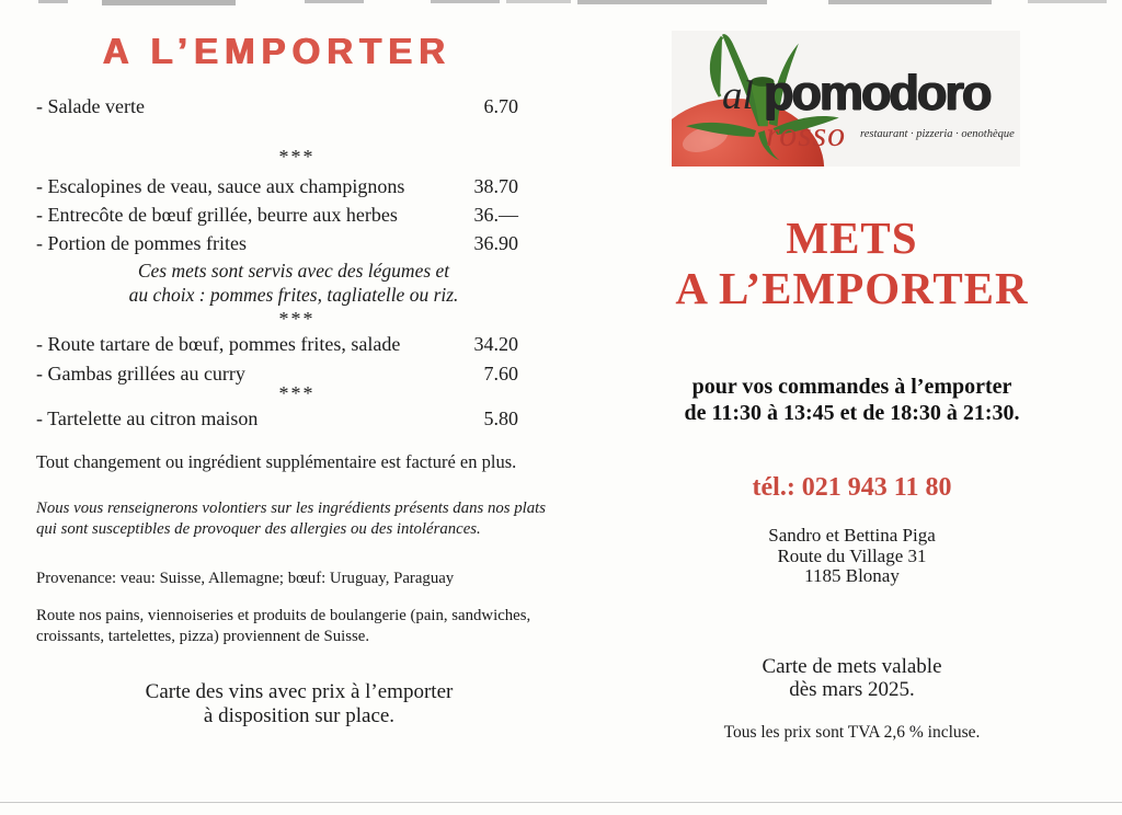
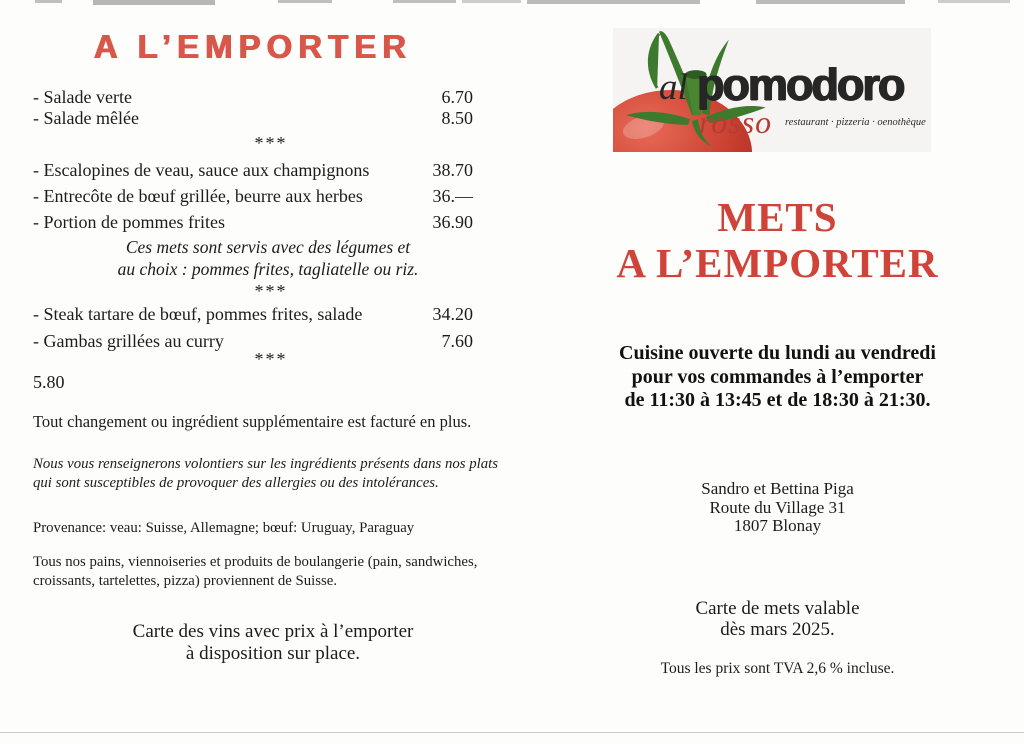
  A L’EMPORTER
  - Salade verte
  6.70
+ - Salade mêlée
+ 8.50
  ***
  - Escalopines de veau, sauce aux champignons
  38.70
  - Entrecôte de bœuf grillée, beurre aux herbes
  36.—
  - Portion de pommes frites
  36.90
  Ces mets sont servis avec des légumes et
  au choix : pommes frites, tagliatelle ou riz.
  ***
- - Route tartare de bœuf, pommes frites, salade
+ - Steak tartare de bœuf, pommes frites, salade
  34.20
  - Gambas grillées au curry
  7.60
  ***
- - Tartelette au citron maison
  5.80
  Tout changement ou ingrédient supplémentaire est facturé en plus.
  Nous vous renseignerons volontiers sur les ingrédients présents dans nos plats
  qui sont susceptibles de provoquer des allergies ou des intolérances.
  Provenance: veau: Suisse, Allemagne; bœuf: Uruguay, Paraguay
- Route nos pains, viennoiseries et produits de boulangerie (pain, sandwiches,
+ Tous nos pains, viennoiseries et produits de boulangerie (pain, sandwiches,
  croissants, tartelettes, pizza) proviennent de Suisse.
  Carte des vins avec prix à l’emporter
  à disposition sur place.
  al
  pomodoro
  rosso
  restaurant · pizzeria · oenothèque
  METS
  A L’EMPORTER
+ Cuisine ouverte du lundi au vendredi
  pour vos commandes à l’emporter
  de 11:30 à 13:45 et de 18:30 à 21:30.
- tél.: 021 943 11 80
  Sandro et Bettina Piga
  Route du Village 31
- 1185 Blonay
+ 1807 Blonay
  Carte de mets valable
  dès mars 2025.
  Tous les prix sont TVA 2,6 % incluse.
